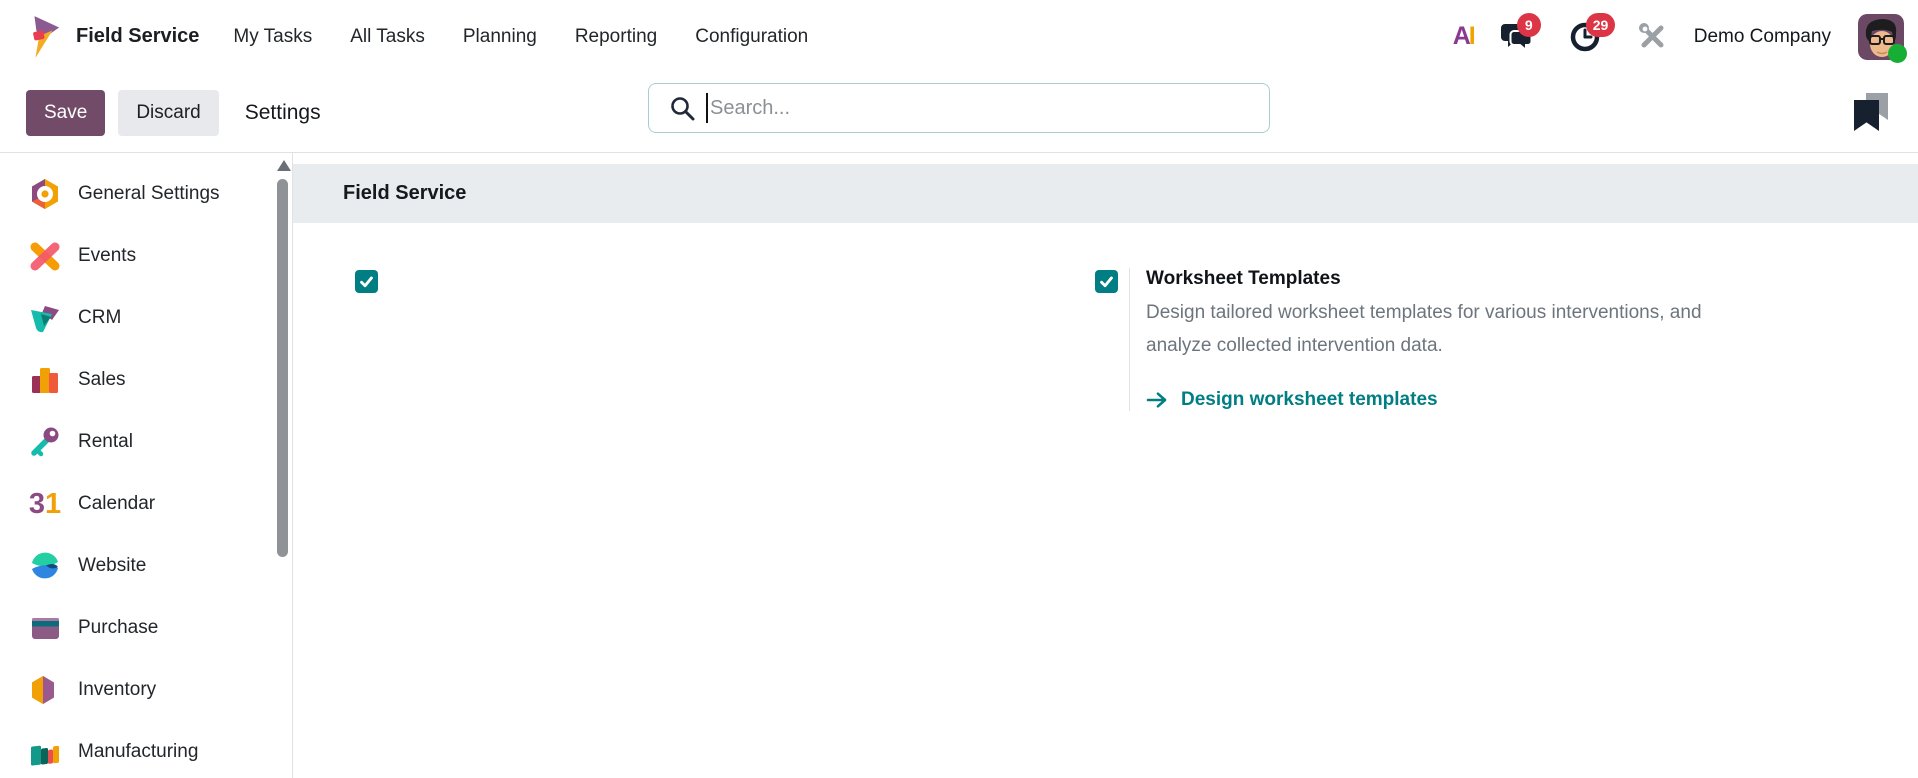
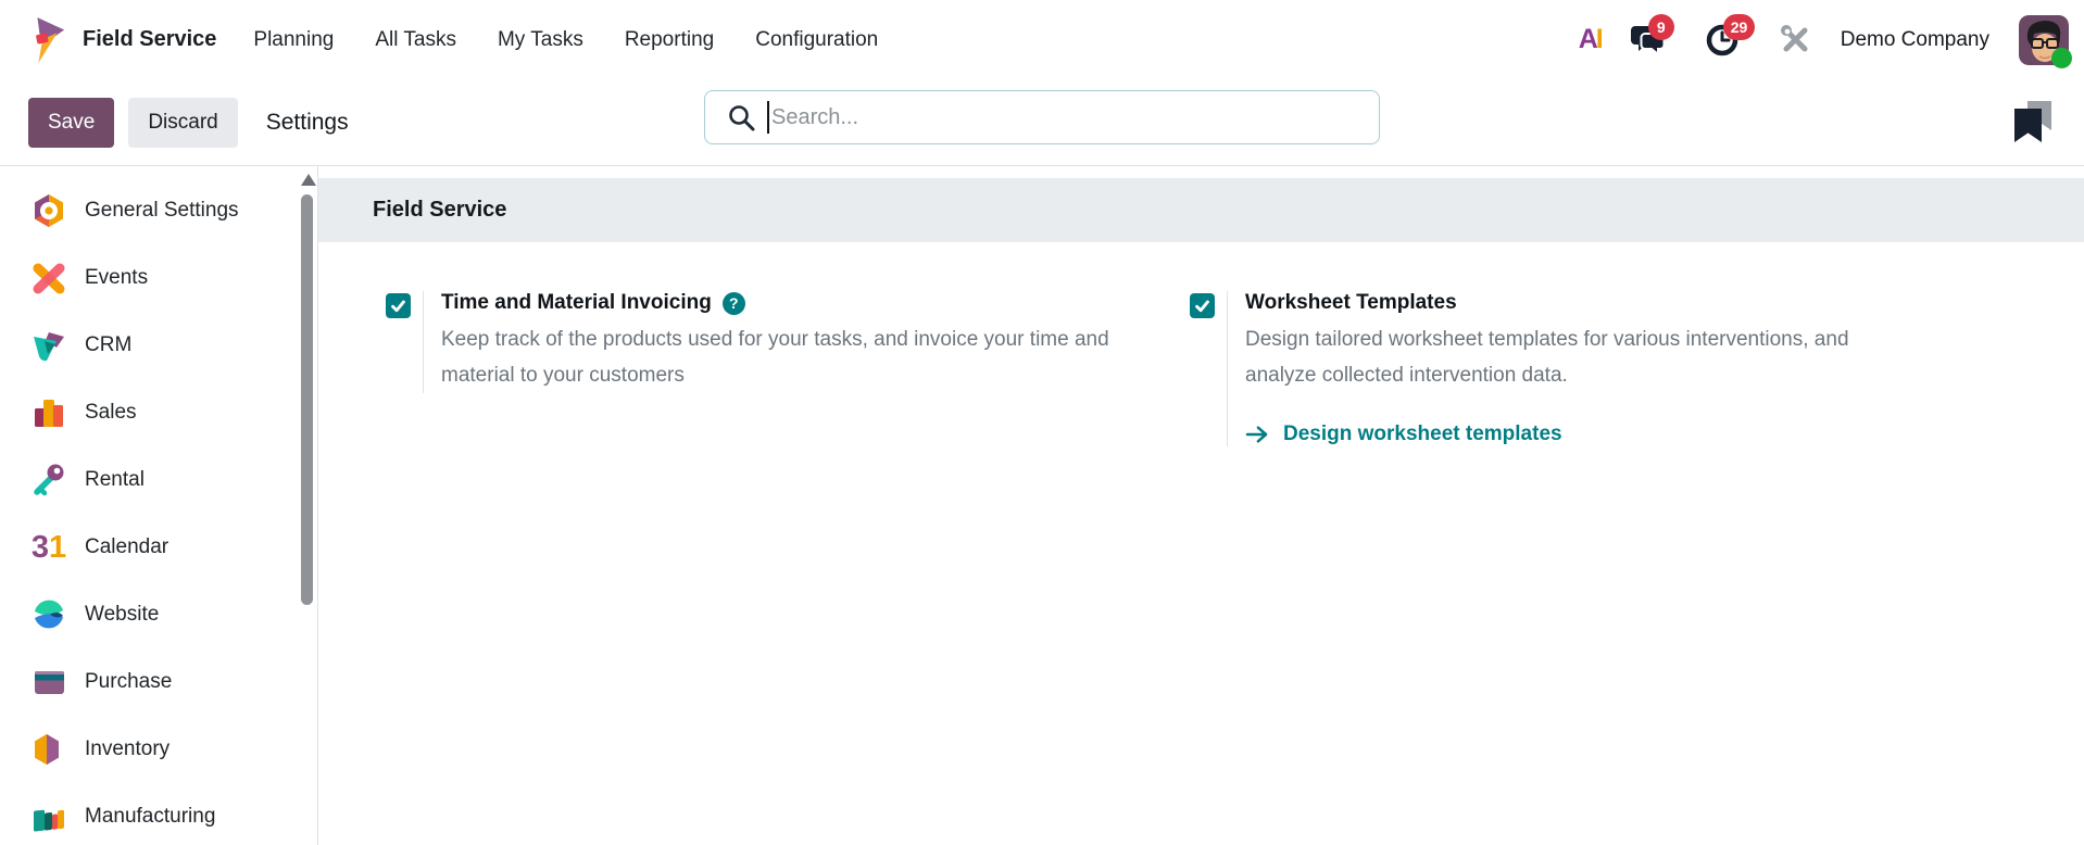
  Field Service
- My Tasks
+ Planning
  All Tasks
- Planning
+ My Tasks
  Reporting
  Configuration
  A
  I
  9
  29
  Demo Company
  Save
  Discard
  Settings
  Search...
  General Settings
  Events
  CRM
  Sales
  Rental
  31
  Calendar
  Website
  Purchase
  Inventory
  Manufacturing
  Field Service
+ Time and Material Invoicing
+ ?
+ Keep track of the products used for your tasks, and invoice your time and material to your customers
  Worksheet Templates
  Design tailored worksheet templates for various interventions, and analyze collected intervention data.
  Design worksheet templates
